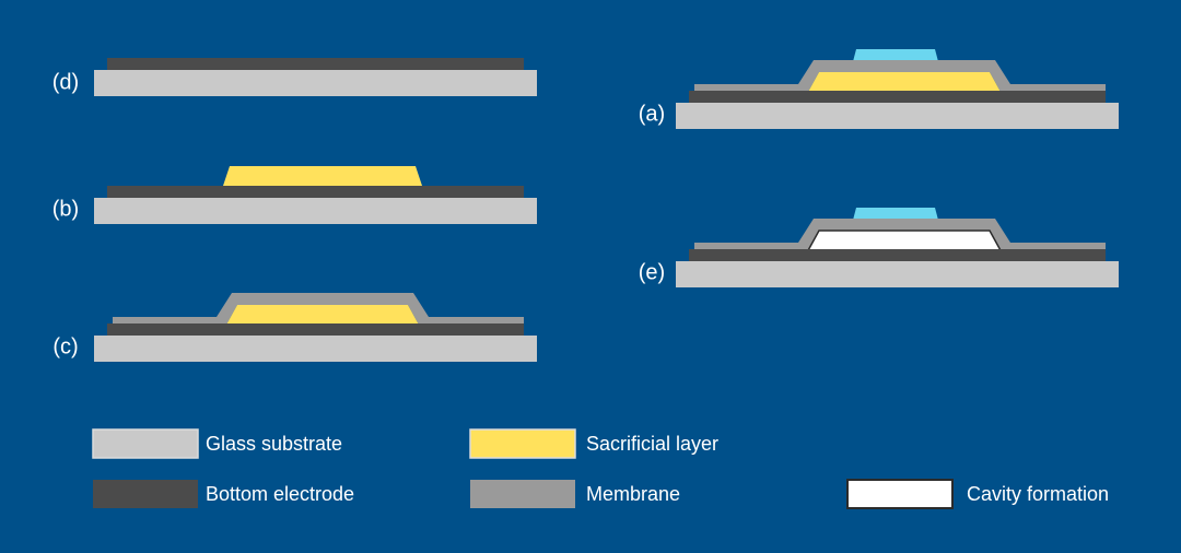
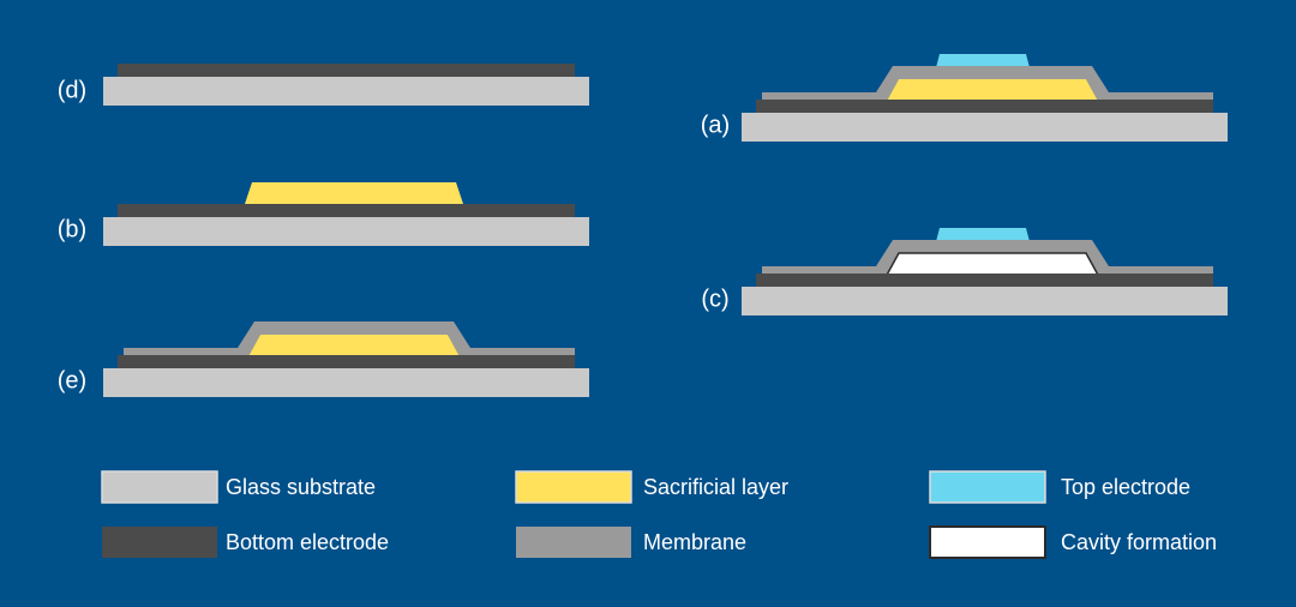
  (d)
  (b)
- (c)
+ (e)
  (a)
- (e)
+ (c)
  Glass substrate
  Bottom electrode
  Sacrificial layer
  Membrane
+ Top electrode
  Cavity formation
